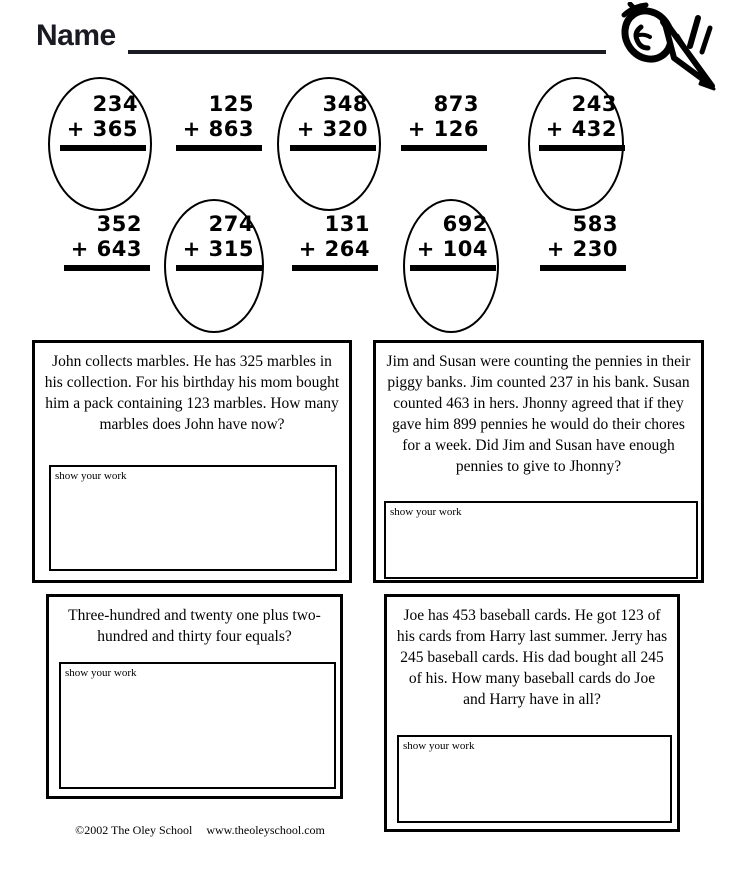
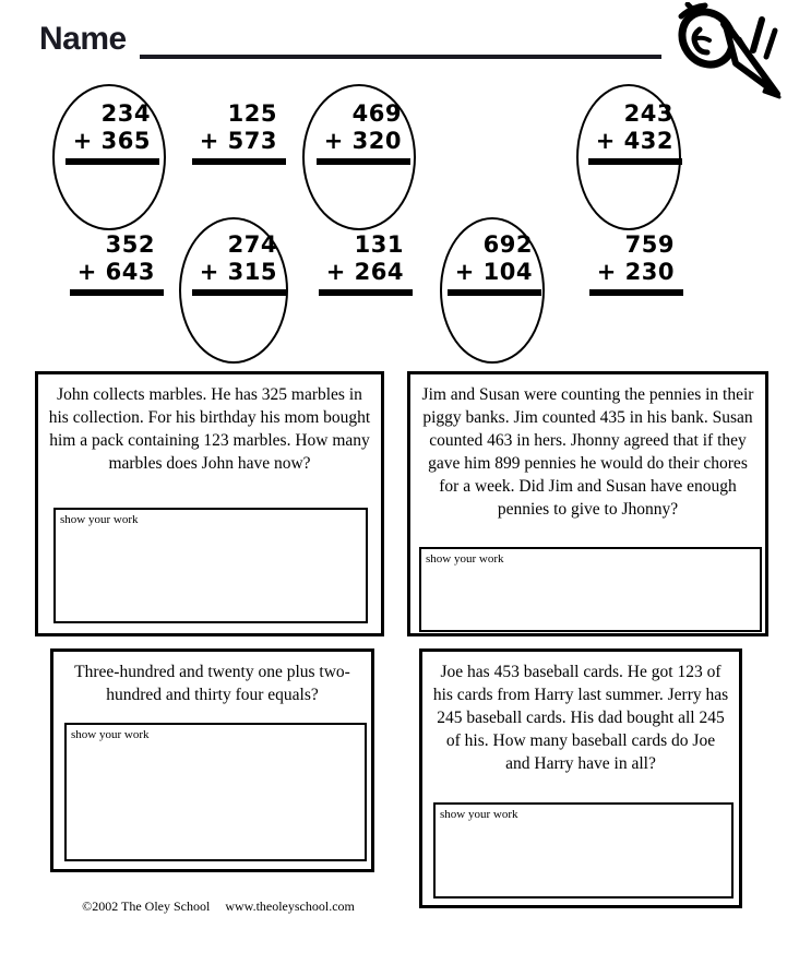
  Name
  234
  + 365
  125
- + 863
+ + 573
- 348
+ 469
  + 320
- 873
- + 126
  243
  + 432
  352
  + 643
  274
  + 315
  131
  + 264
  692
  + 104
- 583
+ 759
  + 230
  John collects marbles. He has 325 marbles in his collection. For his birthday his mom bought him a pack containing 123 marbles. How many marbles does John have now?
  show your work
- Jim and Susan were counting the pennies in their piggy banks. Jim counted 237 in his bank. Susan counted 463 in hers. Jhonny agreed that if they gave him 899 pennies he would do their chores for a week. Did Jim and Susan have enough pennies to give to Jhonny?
+ Jim and Susan were counting the pennies in their piggy banks. Jim counted 435 in his bank. Susan counted 463 in hers. Jhonny agreed that if they gave him 899 pennies he would do their chores for a week. Did Jim and Susan have enough pennies to give to Jhonny?
  show your work
  Three-hundred and twenty one plus two-hundred and thirty four equals?
  show your work
  Joe has 453 baseball cards. He got 123 of his cards from Harry last summer. Jerry has 245 baseball cards. His dad bought all 245 of his. How many baseball cards do Joe and Harry have in all?
  show your work
  ©2002 The Oley School www.theoleyschool.com
